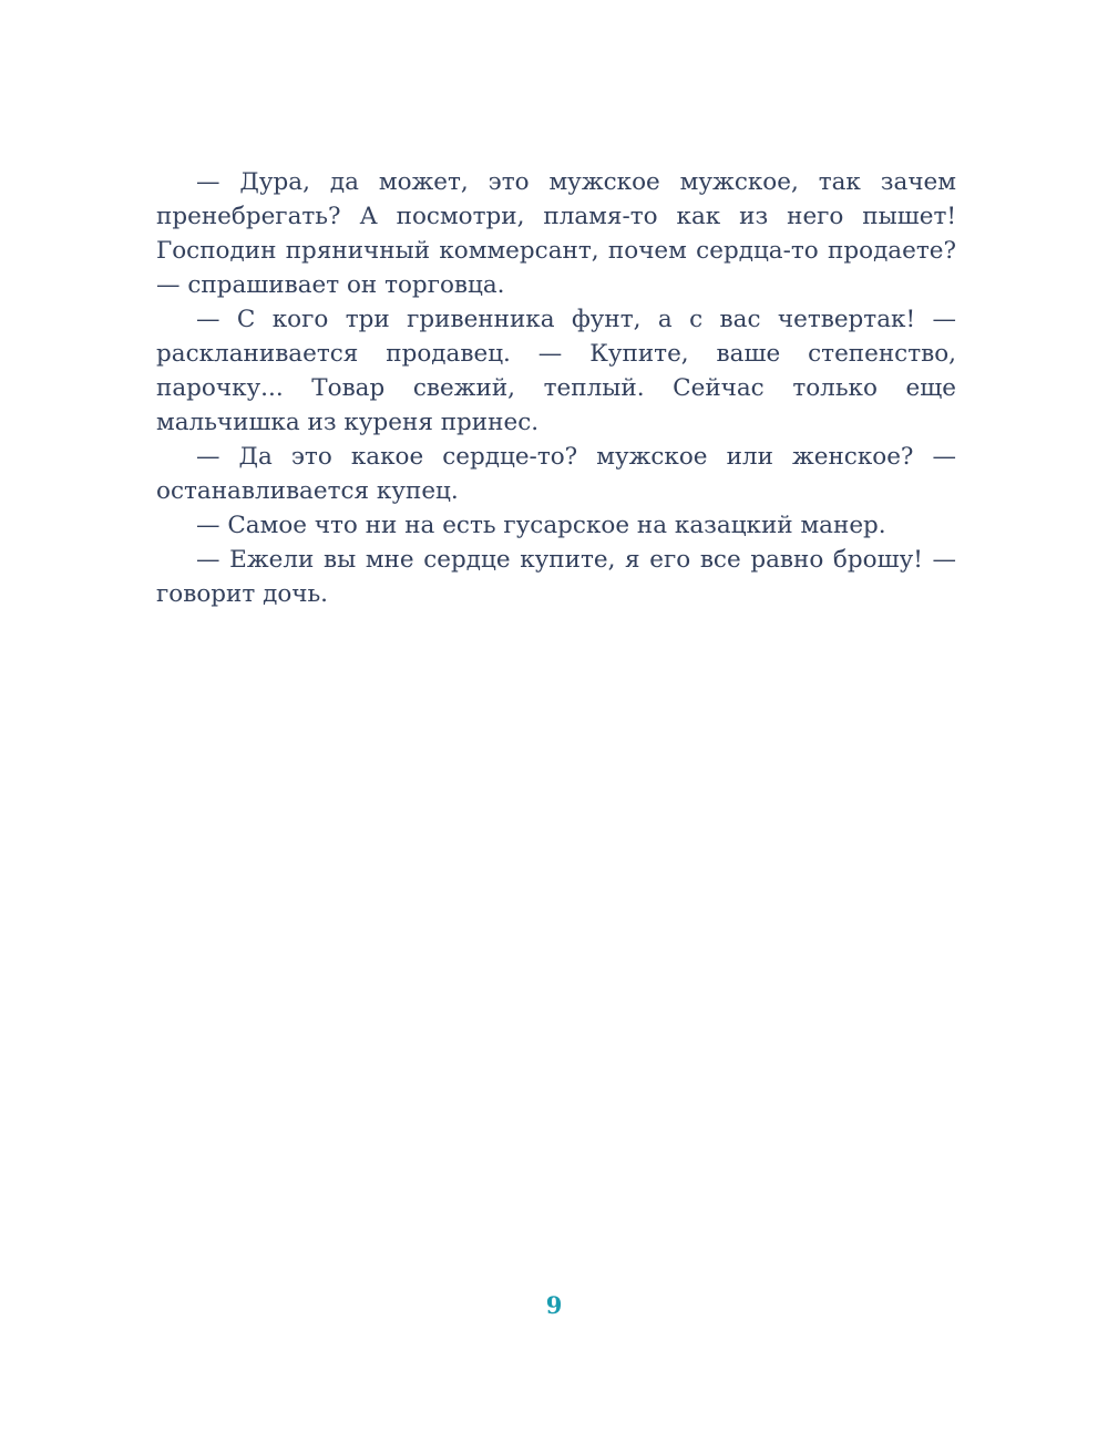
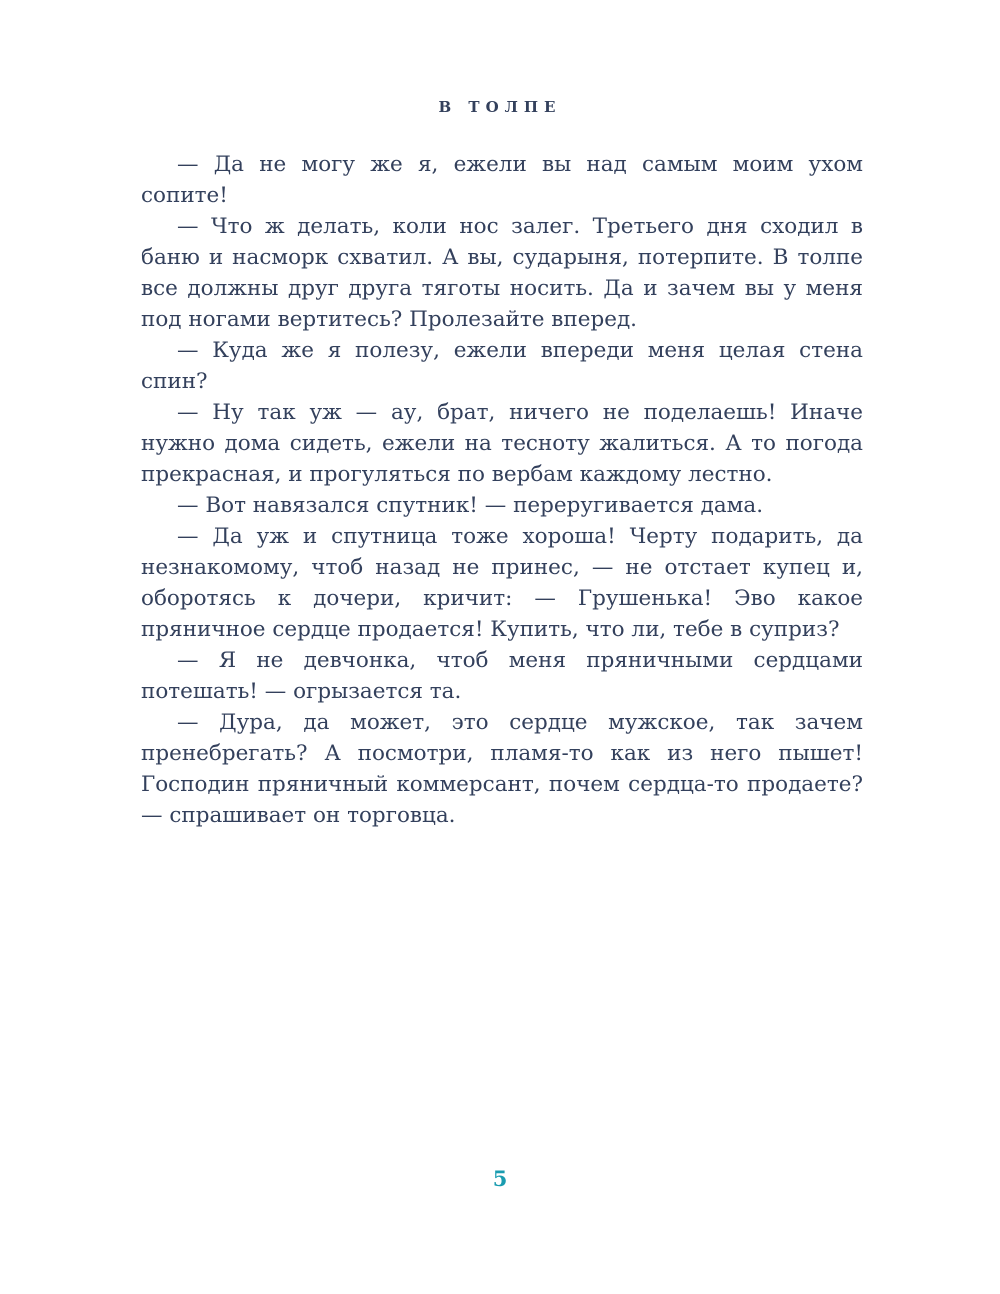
+ В ТОЛПЕ
+ — Да не могу же я, ежели вы над самым моим ухом сопите!
+ — Что ж делать, коли нос залег. Третьего дня сходил в баню и насморк схватил. А вы, сударыня, потерпите. В толпе все должны друг друга тяготы носить. Да и зачем вы у меня под ногами вертитесь? Пролезайте вперед.
+ — Куда же я полезу, ежели впереди меня целая стена спин?
+ — Ну так уж — ау, брат, ничего не поделаешь! Иначе нужно дома сидеть, ежели на тесноту жалиться. А то погода прекрасная, и прогуляться по вербам каждому лестно.
+ — Вот навязался спутник! — переругивается дама.
+ — Да уж и спутница тоже хороша! Черту подарить, да незнакомому, чтоб назад не принес, — не отстает купец и, оборотясь к дочери, кричит: — Грушенька! Эво какое пряничное сердце продается! Купить, что ли, тебе в суприз?
+ — Я не девчонка, чтоб меня пряничными сердцами потешать! — огрызается та.
- — Дура, да может, это мужское мужское, так зачем пренебрегать? А посмотри, пламя-то как из него пышет! Господин пряничный коммерсант, почем сердца-то продаете? — спрашивает он торговца.
+ — Дура, да может, это сердце мужское, так зачем пренебрегать? А посмотри, пламя-то как из него пышет! Господин пряничный коммерсант, почем сердца-то продаете? — спрашивает он торговца.
- — С кого три гривенника фунт, а с вас четвертак! — раскланивается продавец. — Купите, ваше степенство, парочку... Товар свежий, теплый. Сейчас только еще мальчишка из куреня принес.
- — Да это какое сердце-то? мужское или женское? — останавливается купец.
- — Самое что ни на есть гусарское на казацкий манер.
- — Ежели вы мне сердце купите, я его все равно брошу! — говорит дочь.
- 9
+ 5
